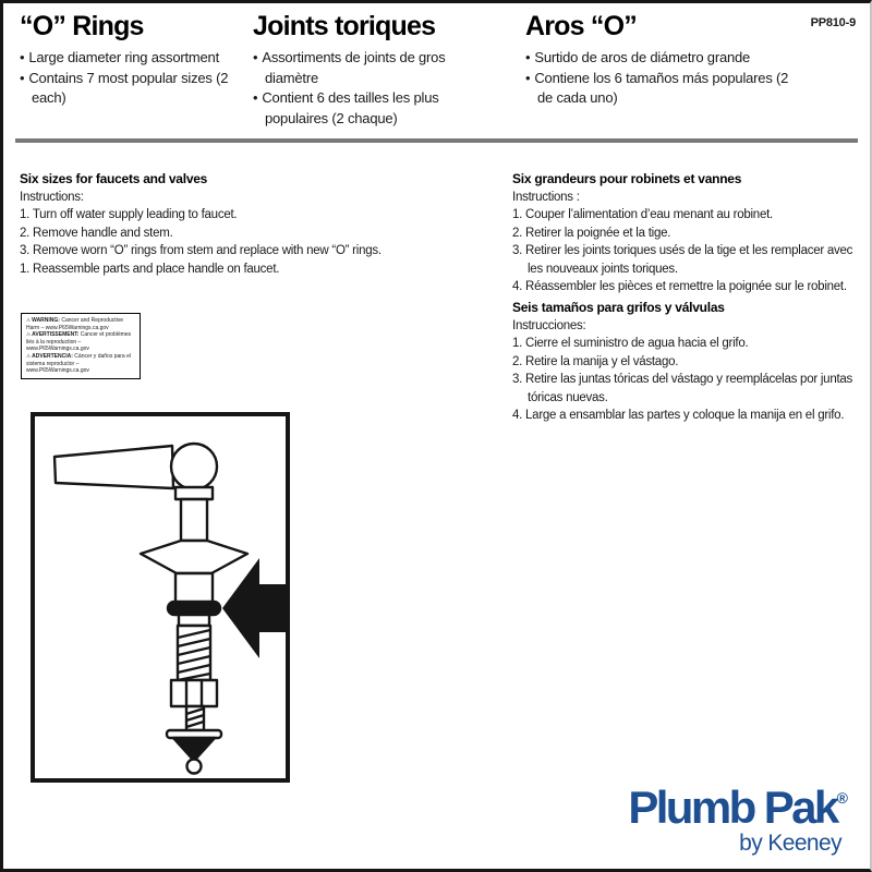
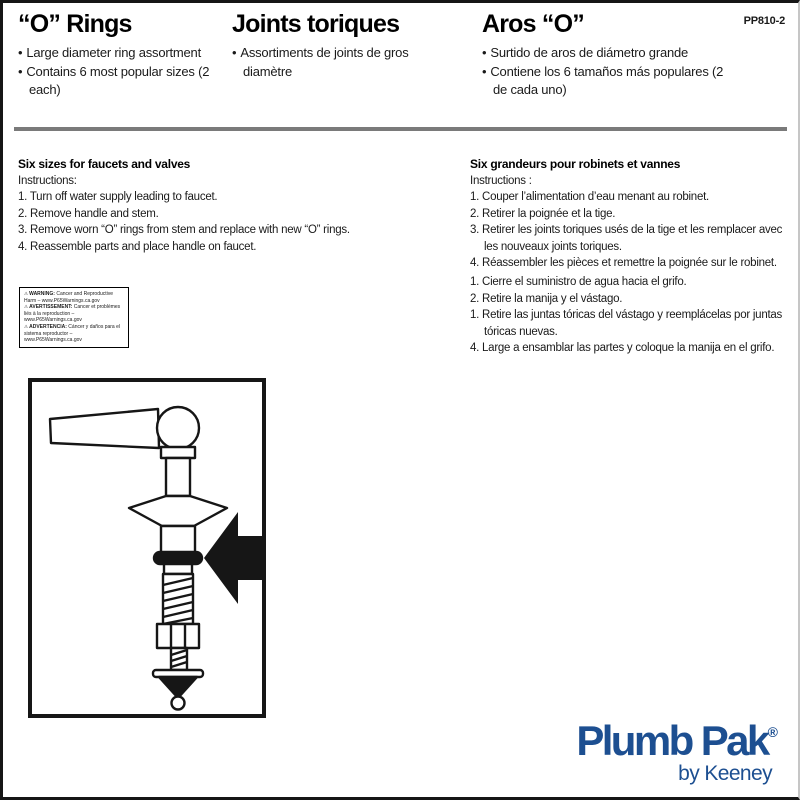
  “O” Rings
  • Large diameter ring assortment
- • Contains 7 most popular sizes (2 each)
+ • Contains 6 most popular sizes (2 each)
  Joints toriques
  • Assortiments de joints de gros diamètre
- • Contient 6 des tailles les plus populaires (2 chaque)
  Aros “O”
  • Surtido de aros de diámetro grande
  • Contiene los 6 tamaños más populares (2 de cada uno)
- PP810-9
+ PP810-2
  Six sizes for faucets and valves
  Instructions:
  1. Turn off water supply leading to faucet.
  2. Remove handle and stem.
  3. Remove worn “O” rings from stem and replace with new “O” rings.
- 1. Reassemble parts and place handle on faucet.
+ 4. Reassemble parts and place handle on faucet.
  Six grandeurs pour robinets et vannes
  Instructions :
  1. Couper l’alimentation d’eau menant au robinet.
  2. Retirer la poignée et la tige.
  3. Retirer les joints toriques usés de la tige et les remplacer avec les nouveaux joints toriques.
  4. Réassembler les pièces et remettre la poignée sur le robinet.
- Seis tamaños para grifos y válvulas
- Instrucciones:
  1. Cierre el suministro de agua hacia el grifo.
  2. Retire la manija y el vástago.
- 3. Retire las juntas tóricas del vástago y reemplácelas por juntas tóricas nuevas.
+ 1. Retire las juntas tóricas del vástago y reemplácelas por juntas tóricas nuevas.
  4. Large a ensamblar las partes y coloque la manija en el grifo.
  Plumb Pak®
  by Keeney
